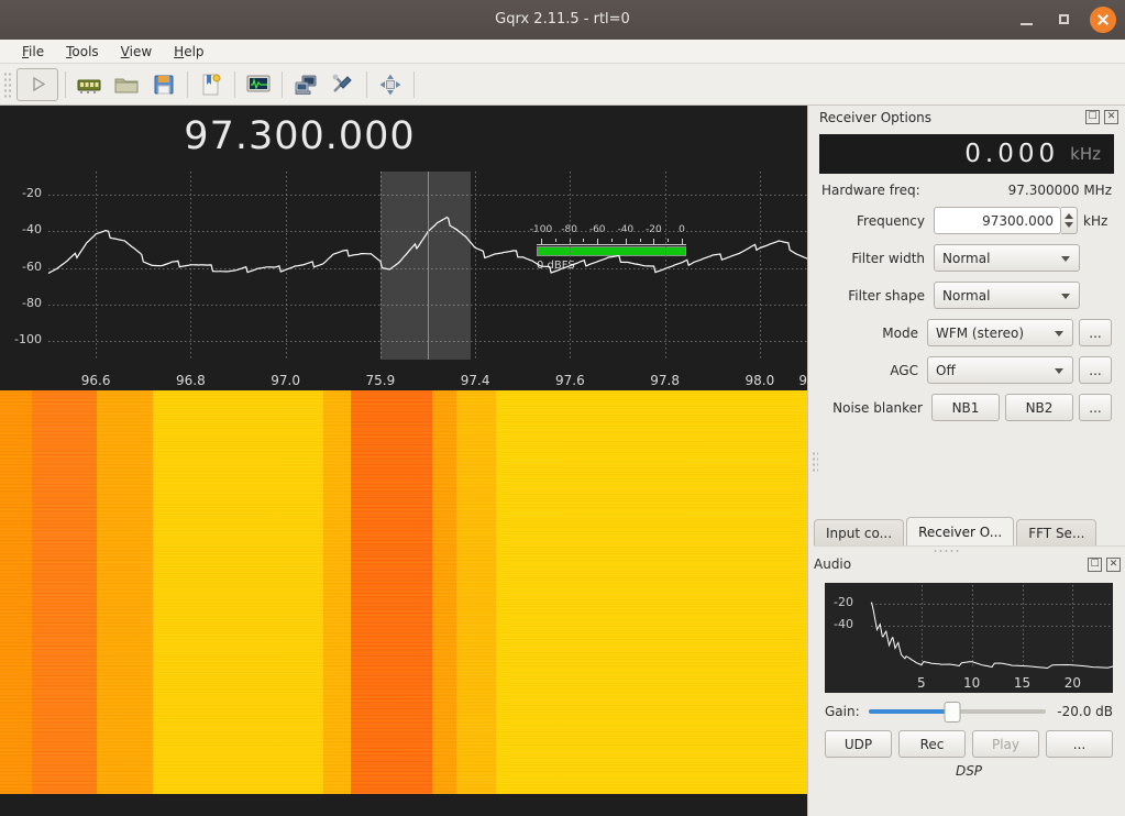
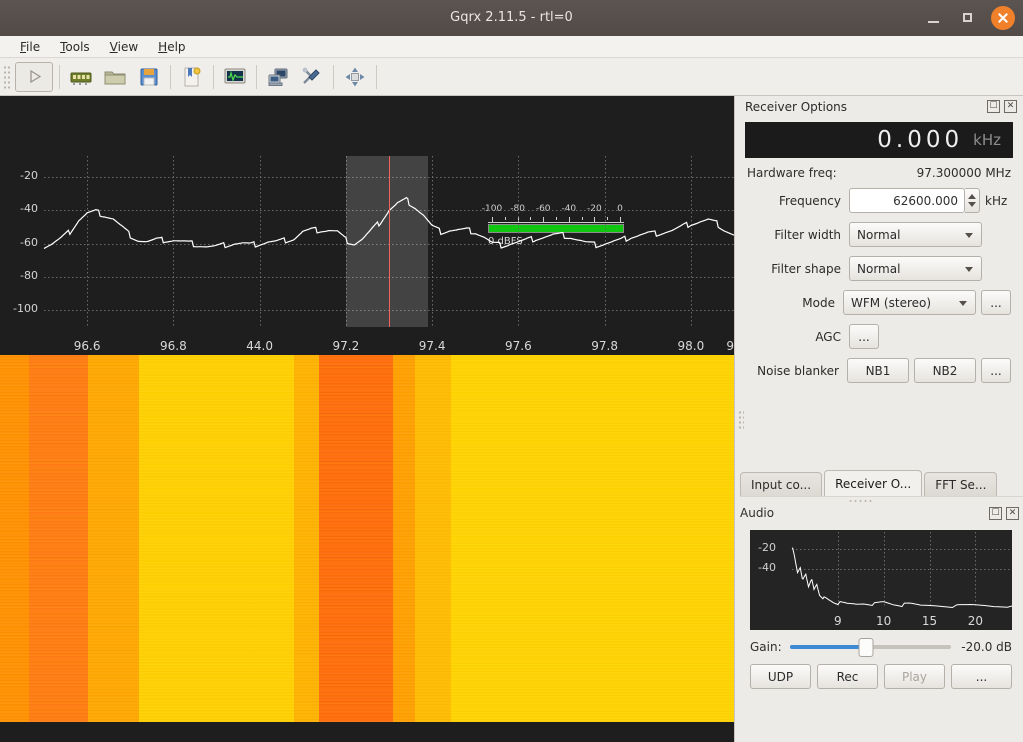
  Gqrx 2.11.5 - rtl=0
  File
  Tools
  View
  Help
- 97.300.000
  -100
  -80
  -60
  -40
  -20
  0
  -20
  -40
  -60
  -80
  -100
  96.6
  96.8
- 97.0
+ 44.0
- 75.9
+ 97.2
  97.4
  97.6
  97.8
  98.0
  Receiver Options
  ☐
  ✕
  0.000
  kHz
  Hardware freq:
  97.300000 MHz
  Frequency
- 97300.000
+ 62600.000
  kHz
  Filter width
  Normal
  Filter shape
  Normal
  Mode
  WFM (stereo)
  ...
  AGC
- Off
  ...
  Noise blanker
  NB1
  NB2
  ...
  Input co...
  Receiver O...
  FFT Se...
  Audio
  ☐
  ✕
  -20
  -40
- 5
+ 9
  10
  15
  20
  Gain:
  -20.0 dB
  UDP
  Rec
  Play
  ...
- DSP
